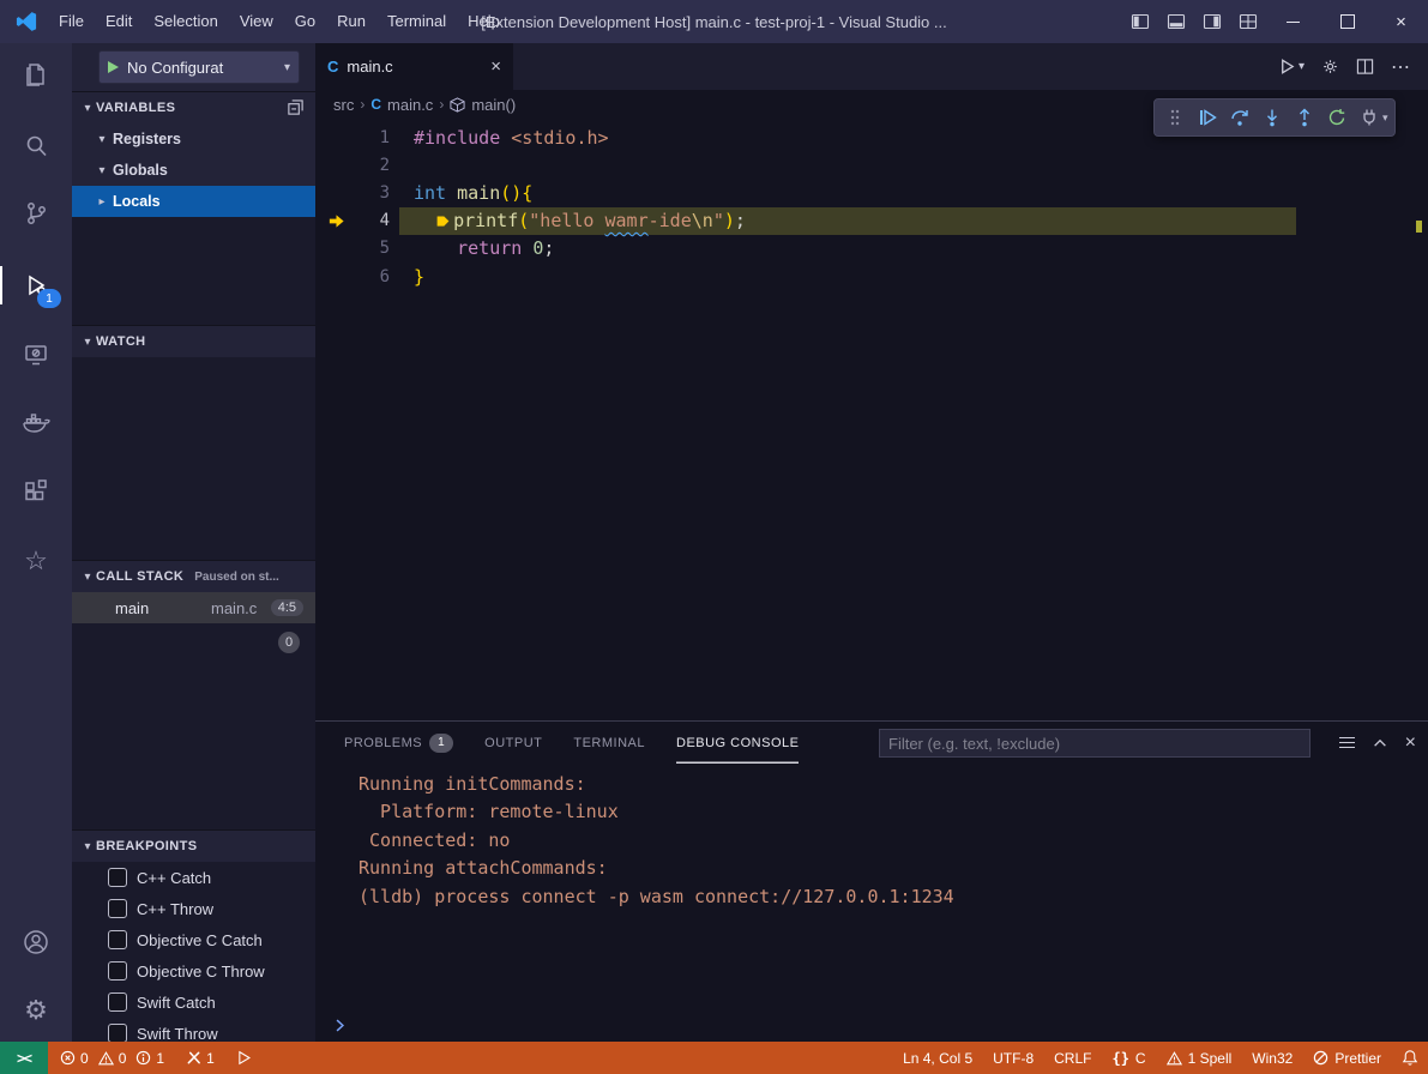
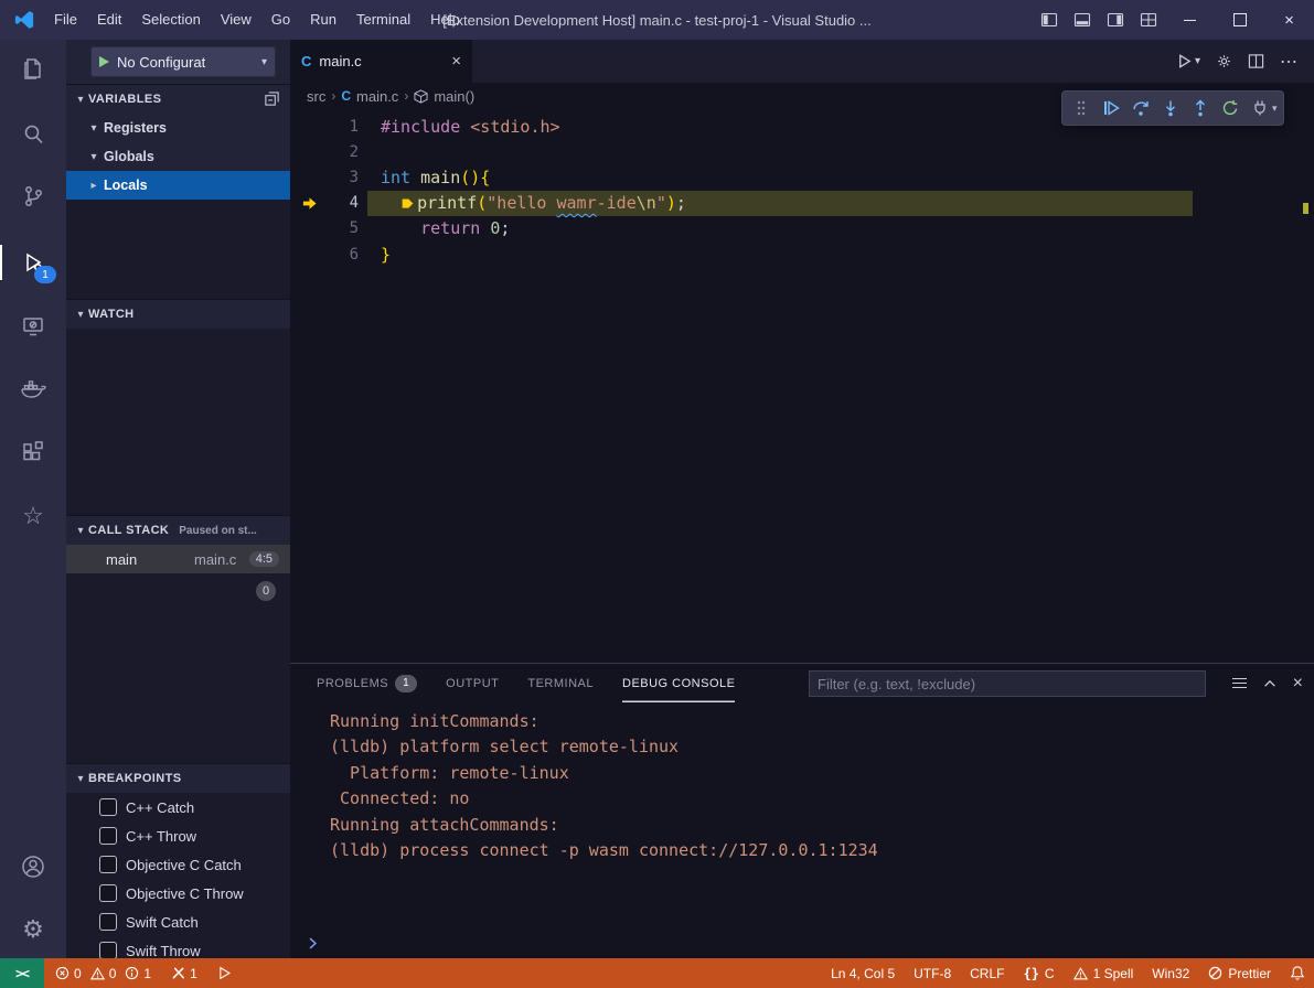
  File
  Edit
  Selection
  View
  Go
  Run
  Terminal
  Help
  [Extension Development Host] main.c - test-proj-1 - Visual Studio ...
  ×
  1
  ☆
  ⚙
  No Configurat
  ▾
  ▾
  VARIABLES
  ▾
  Registers
  ▾
  Globals
  ▸
  Locals
  ▾
  WATCH
  ▾
  CALL STACK
  Paused on st...
  main
  main.c
  4:5
  0
  ▾
  BREAKPOINTS
  C++ Catch
  C++ Throw
  Objective C Catch
  Objective C Throw
  Swift Catch
  Swift Throw
  C
  main.c
  ×
  ▾
  ⋯
  src
  ›
  C
  main.c
  ›
  main()
  1
  #include
  <stdio.h>
  2
  3
  int
  main
  (){
  4
  printf
  (
  "hello
  wamr
  -ide
  \n
  "
  )
  ;
  5
  return
  0
  ;
  6
  }
  ▾
  PROBLEMS
  1
  OUTPUT
  TERMINAL
  DEBUG CONSOLE
  Filter (e.g. text, !exclude)
  ×
  Running initCommands:
+ (lldb) platform select remote-linux
  Platform: remote-linux
  Connected: no
  Running attachCommands:
  (lldb) process connect -p wasm connect://127.0.0.1:1234
  ><
  0
  0
  1
  1
  Ln 4, Col 5
  UTF-8
  CRLF
  {}
  C
  1 Spell
  Win32
  Prettier
